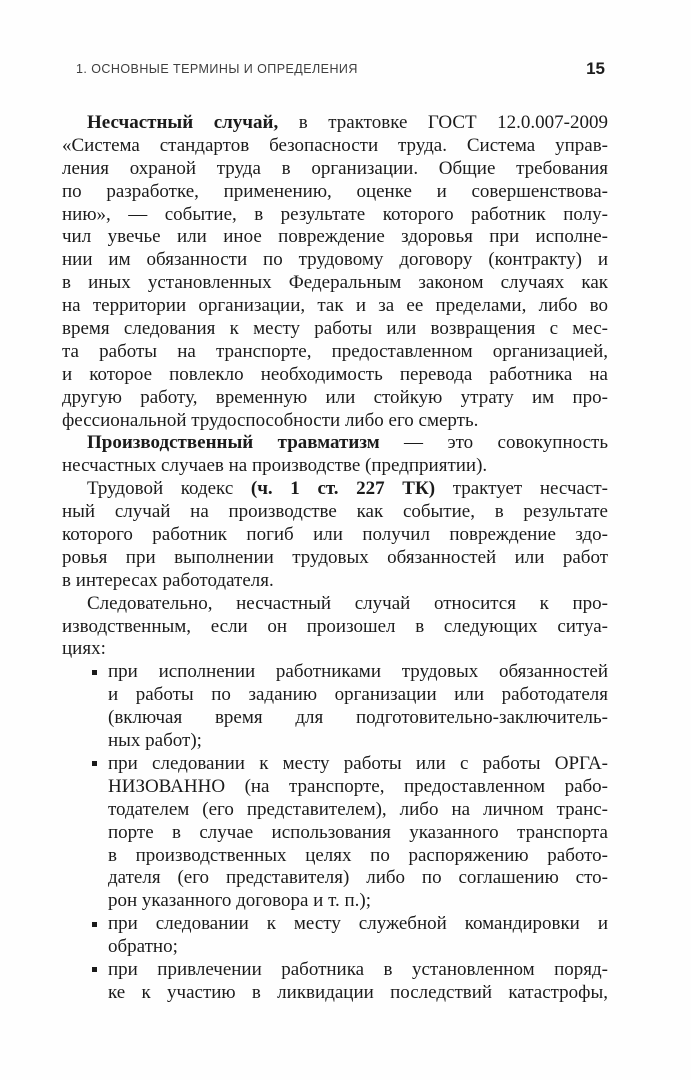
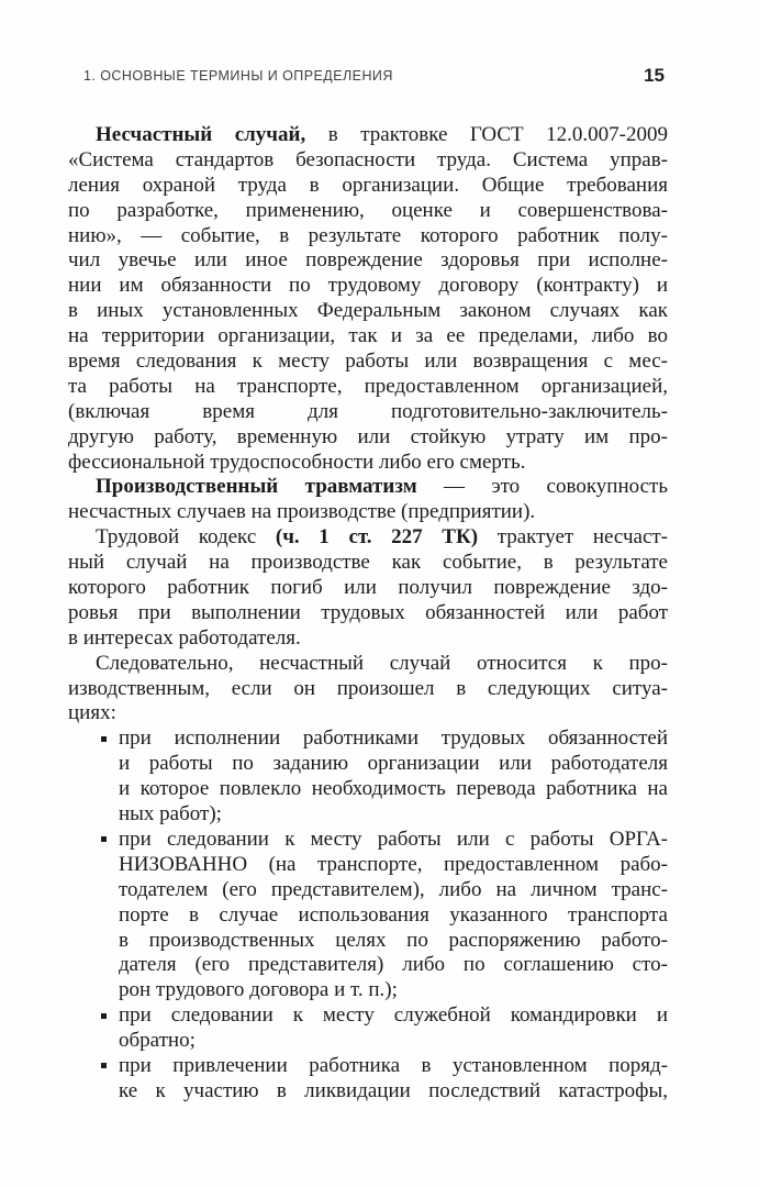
  1. ОСНОВНЫЕ ТЕРМИНЫ И ОПРЕДЕЛЕНИЯ
  15
  Несчастный случай, в трактовке ГОСТ 12.0.007-2009
  «Система стандартов безопасности труда. Система управ-
  ления охраной труда в организации. Общие требования
  по разработке, применению, оценке и совершенствова-
  нию», — событие, в результате которого работник полу-
  чил увечье или иное повреждение здоровья при исполне-
  нии им обязанности по трудовому договору (контракту) и
  в иных установленных Федеральным законом случаях как
  на территории организации, так и за ее пределами, либо во
  время следования к месту работы или возвращения с мес-
  та работы на транспорте, предоставленном организацией,
- и которое повлекло необходимость перевода работника на
+ (включая время для подготовительно-заключитель-
  другую работу, временную или стойкую утрату им про-
  фессиональной трудоспособности либо его смерть.
  Производственный травматизм — это совокупность
  несчастных случаев на производстве (предприятии).
  Трудовой кодекс (ч. 1 ст. 227 ТК) трактует несчаст-
  ный случай на производстве как событие, в результате
  которого работник погиб или получил повреждение здо-
  ровья при выполнении трудовых обязанностей или работ
  в интересах работодателя.
  Следовательно, несчастный случай относится к про-
  изводственным, если он произошел в следующих ситуа-
  циях:
  при исполнении работниками трудовых обязанностей
  и работы по заданию организации или работодателя
- (включая время для подготовительно-заключитель-
+ и которое повлекло необходимость перевода работника на
  ных работ);
  при следовании к месту работы или с работы ОРГА-
  НИЗОВАННО (на транспорте, предоставленном рабо-
  тодателем (его представителем), либо на личном транс-
  порте в случае использования указанного транспорта
  в производственных целях по распоряжению работо-
  дателя (его представителя) либо по соглашению сто-
- рон указанного договора и т. п.);
+ рон трудового договора и т. п.);
  при следовании к месту служебной командировки и
  обратно;
  при привлечении работника в установленном поряд-
  ке к участию в ликвидации последствий катастрофы,
